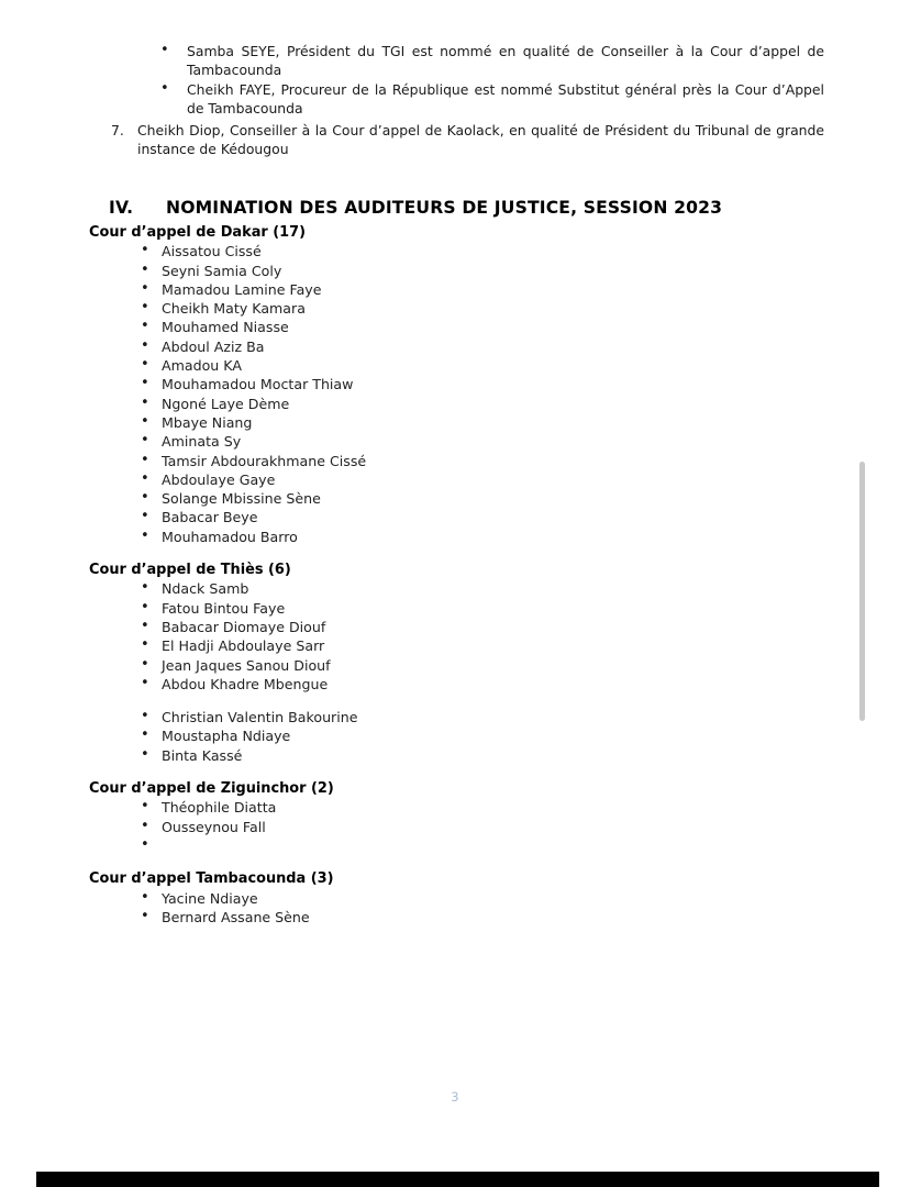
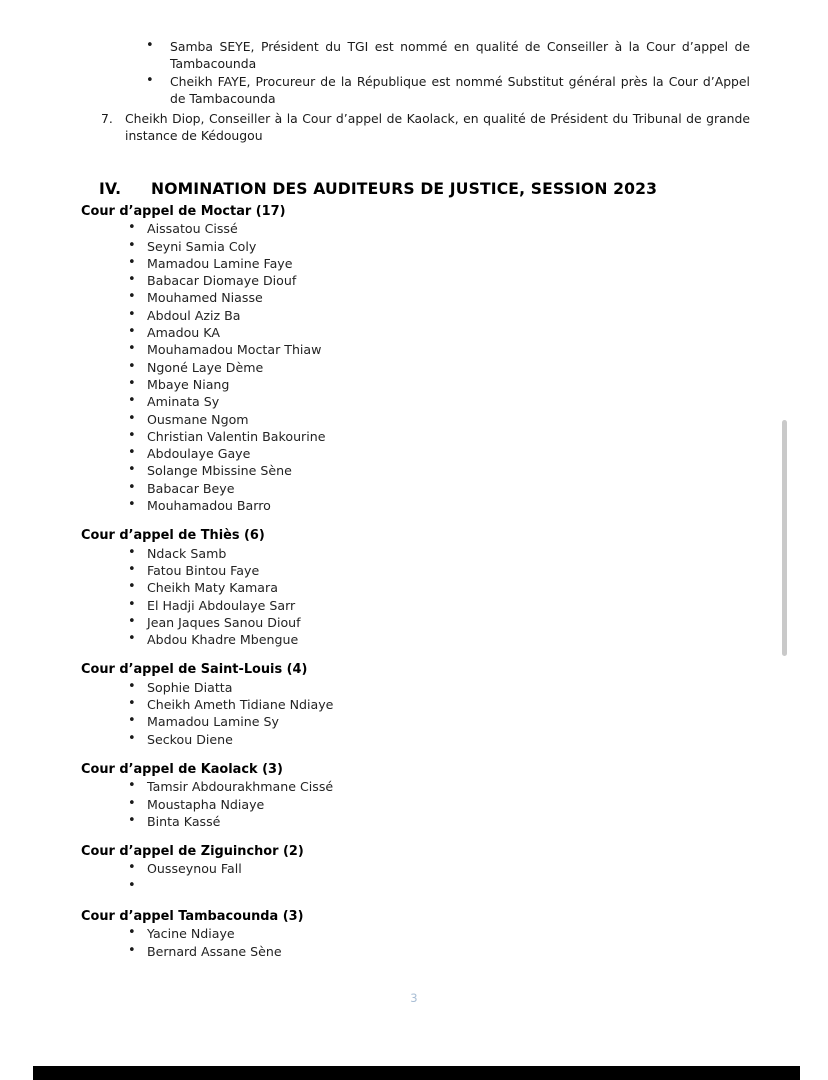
  Samba SEYE, Président du TGI est nommé en qualité de Conseiller à la Cour d’appel de Tambacounda
  Cheikh FAYE, Procureur de la République est nommé Substitut général près la Cour d’Appel de Tambacounda
  7.
  Cheikh Diop, Conseiller à la Cour d’appel de Kaolack, en qualité de Président du Tribunal de grande instance de Kédougou
  IV. NOMINATION DES AUDITEURS DE JUSTICE, SESSION 2023
- Cour d’appel de Dakar (17)
+ Cour d’appel de Moctar (17)
  Aissatou Cissé
  Seyni Samia Coly
  Mamadou Lamine Faye
- Cheikh Maty Kamara
+ Babacar Diomaye Diouf
  Mouhamed Niasse
  Abdoul Aziz Ba
  Amadou KA
  Mouhamadou Moctar Thiaw
  Ngoné Laye Dème
  Mbaye Niang
  Aminata Sy
+ Ousmane Ngom
- Tamsir Abdourakhmane Cissé
+ Christian Valentin Bakourine
  Abdoulaye Gaye
  Solange Mbissine Sène
  Babacar Beye
  Mouhamadou Barro
  Cour d’appel de Thiès (6)
  Ndack Samb
  Fatou Bintou Faye
- Babacar Diomaye Diouf
+ Cheikh Maty Kamara
  El Hadji Abdoulaye Sarr
  Jean Jaques Sanou Diouf
  Abdou Khadre Mbengue
+ Cour d’appel de Saint-Louis (4)
+ Sophie Diatta
+ Cheikh Ameth Tidiane Ndiaye
+ Mamadou Lamine Sy
+ Seckou Diene
+ Cour d’appel de Kaolack (3)
- Christian Valentin Bakourine
+ Tamsir Abdourakhmane Cissé
  Moustapha Ndiaye
  Binta Kassé
  Cour d’appel de Ziguinchor (2)
- Théophile Diatta
  Ousseynou Fall
  Cour d’appel Tambacounda (3)
  Yacine Ndiaye
  Bernard Assane Sène
  3
